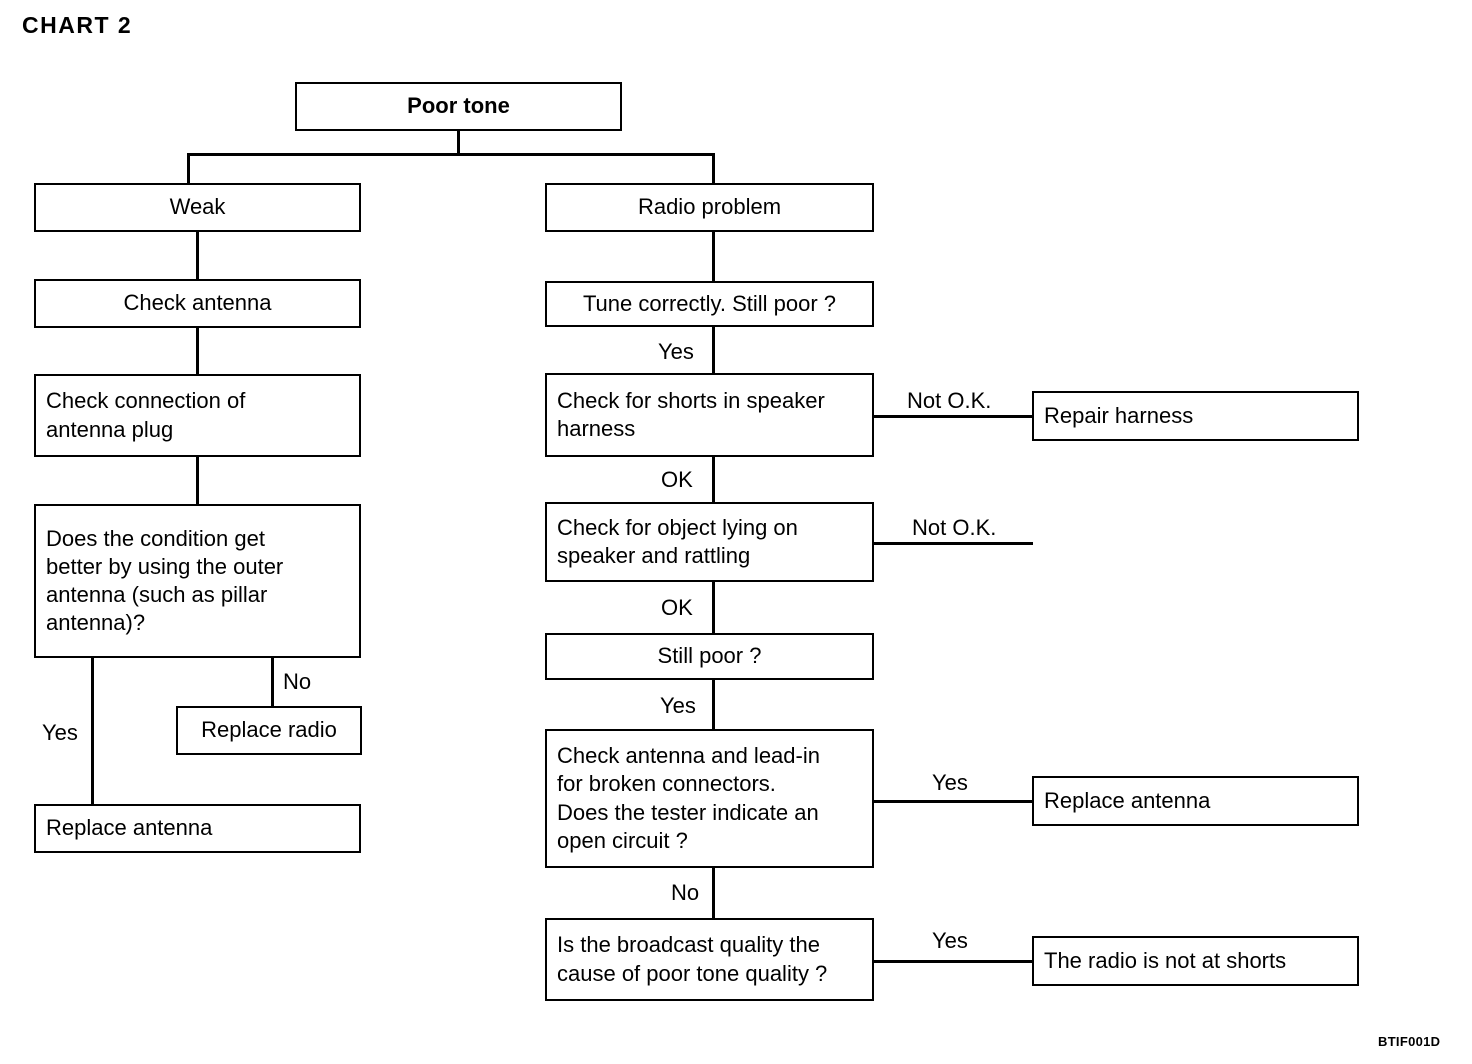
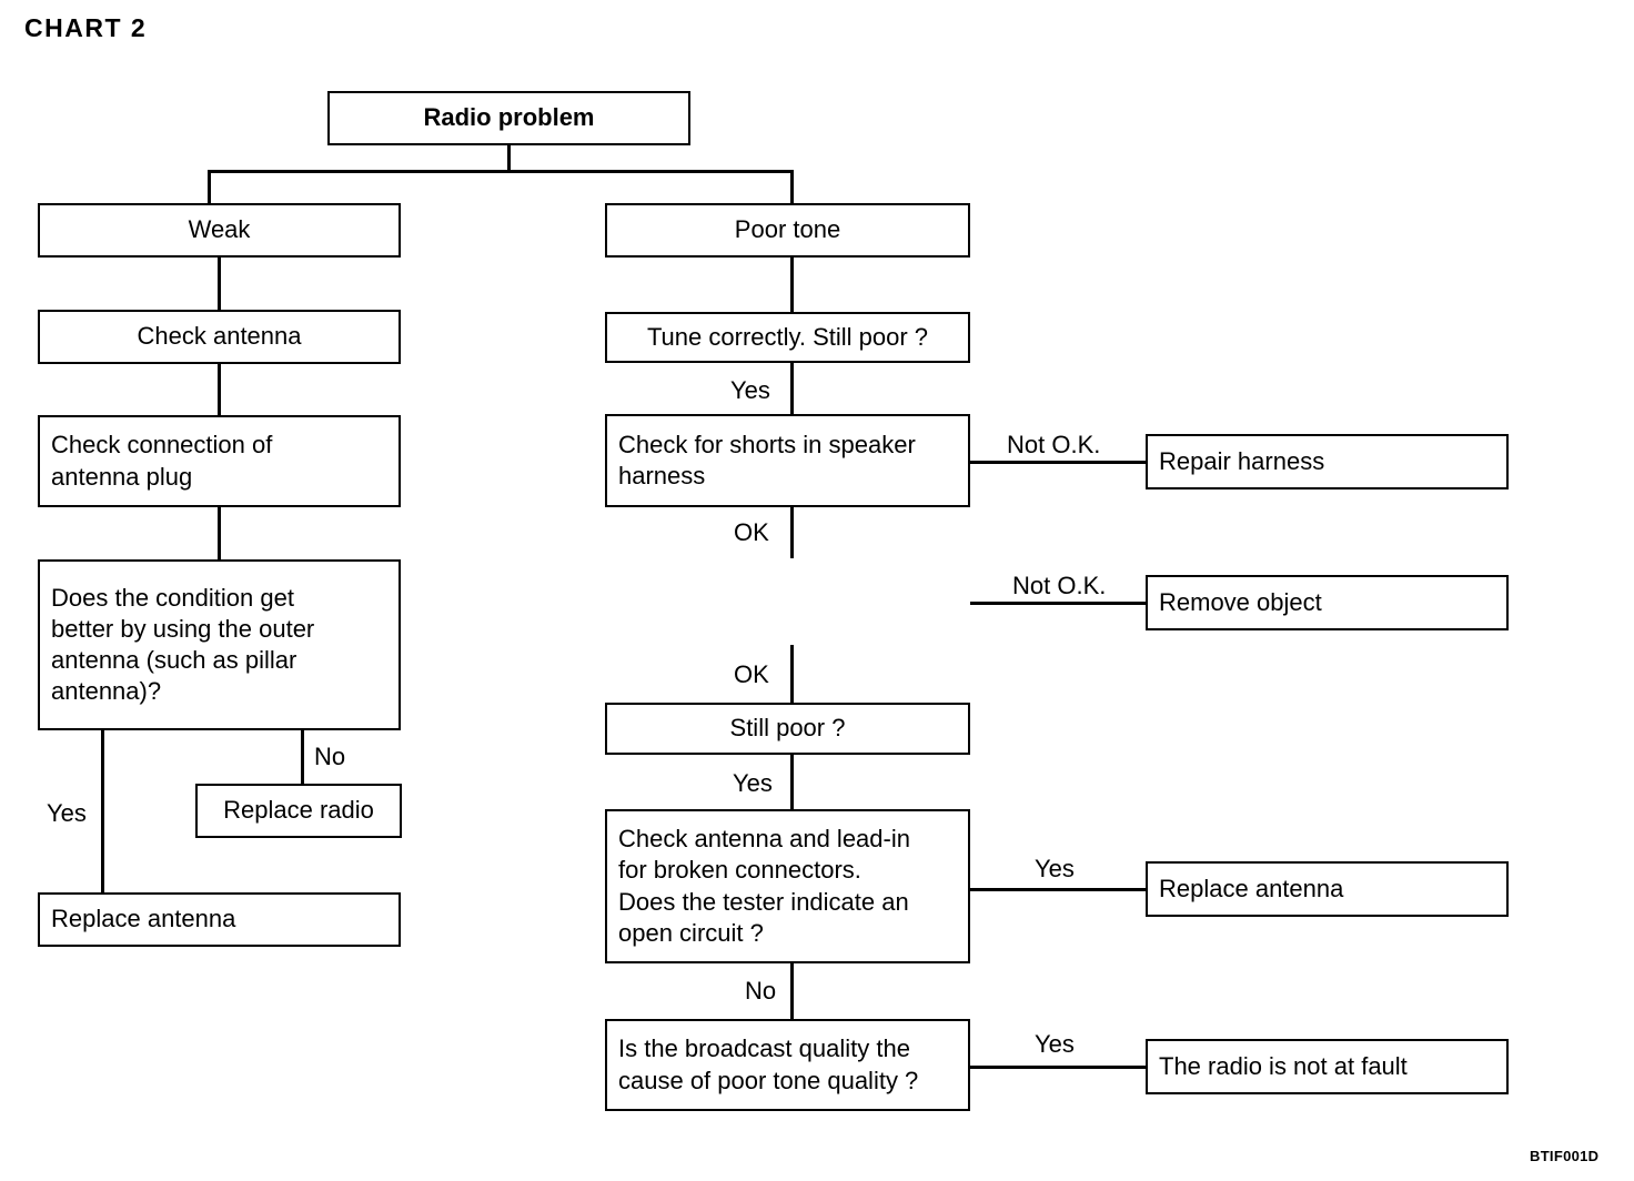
  CHART 2
  Yes
  No
  Yes
  Not O.K.
  OK
  Not O.K.
  OK
  Yes
  Yes
  No
  Yes
- Poor tone
+ Radio problem
  Weak
  Check antenna
  Check connection of
  antenna plug
  Does the condition get
  better by using the outer
  antenna (such as pillar
  antenna)?
  Replace radio
  Replace antenna
- Radio problem
+ Poor tone
  Tune correctly. Still poor ?
  Check for shorts in speaker
  harness
- Check for object lying on
- speaker and rattling
  Still poor ?
  Check antenna and lead-in
  for broken connectors.
  Does the tester indicate an
  open circuit ?
  Is the broadcast quality the
  cause of poor tone quality ?
  Repair harness
+ Remove object
  Replace antenna
- The radio is not at shorts
+ The radio is not at fault
  BTIF001D
